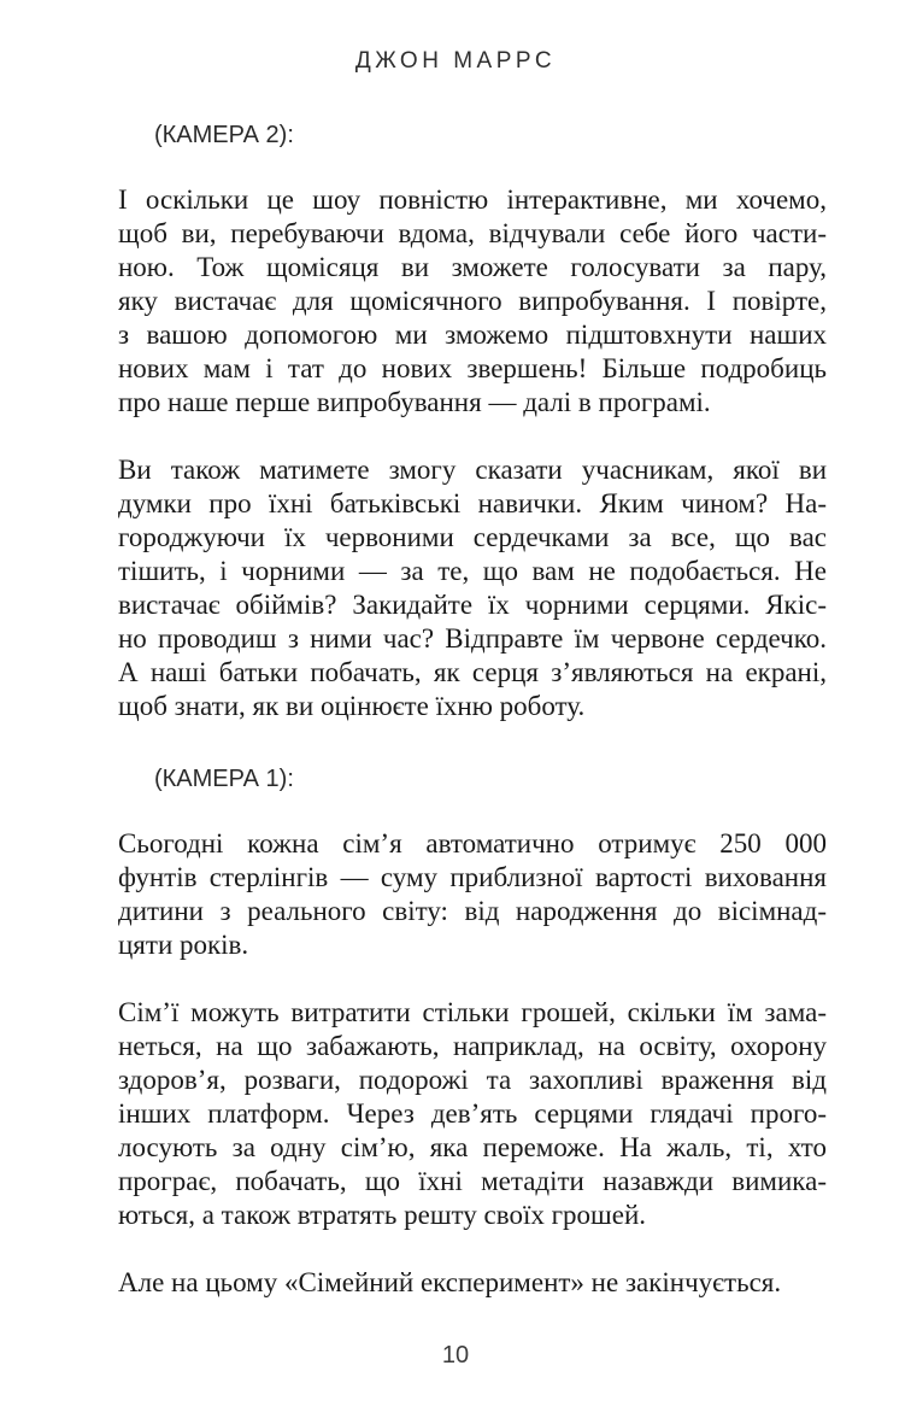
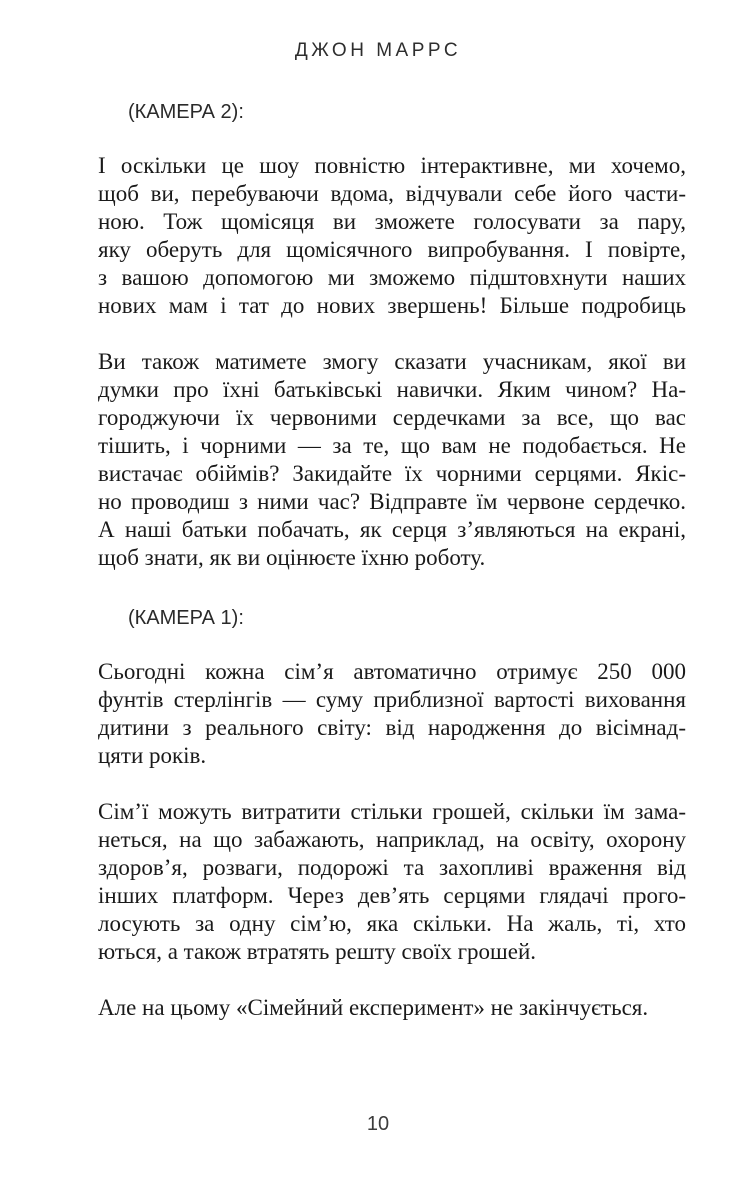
  ДЖОН МАРРС
  (КАМЕРА 2):
  І оскільки це шоу повністю інтерактивне, ми хочемо,
  щоб ви, перебуваючи вдома, відчували себе його части-
  ною. Тож щомісяця ви зможете голосувати за пару,
- яку вистачає для щомісячного випробування. І повірте,
+ яку оберуть для щомісячного випробування. І повірте,
  з вашою допомогою ми зможемо підштовхнути наших
  нових мам і тат до нових звершень! Більше подробиць
- про наше перше випробування — далі в програмі.
  Ви також матимете змогу сказати учасникам, якої ви
  думки про їхні батьківські навички. Яким чином? На-
  городжуючи їх червоними сердечками за все, що вас
  тішить, і чорними — за те, що вам не подобається. Не
  вистачає обіймів? Закидайте їх чорними серцями. Якіс-
  но проводиш з ними час? Відправте їм червоне сердечко.
  А наші батьки побачать, як серця з’являються на екрані,
  щоб знати, як ви оцінюєте їхню роботу.
  (КАМЕРА 1):
  Сьогодні кожна сім’я автоматично отримує 250 000
  фунтів стерлінгів — суму приблизної вартості виховання
  дитини з реального світу: від народження до вісімнад-
  цяти років.
  Сім’ї можуть витратити стільки грошей, скільки їм зама-
  неться, на що забажають, наприклад, на освіту, охорону
  здоров’я, розваги, подорожі та захопливі враження від
  інших платформ. Через дев’ять серцями глядачі прого-
- лосують за одну сім’ю, яка переможе. На жаль, ті, хто
+ лосують за одну сім’ю, яка скільки. На жаль, ті, хто
- програє, побачать, що їхні метадіти назавжди вимика-
  ються, а також втратять решту своїх грошей.
  Але на цьому «Сімейний експеримент» не закінчується.
  10
